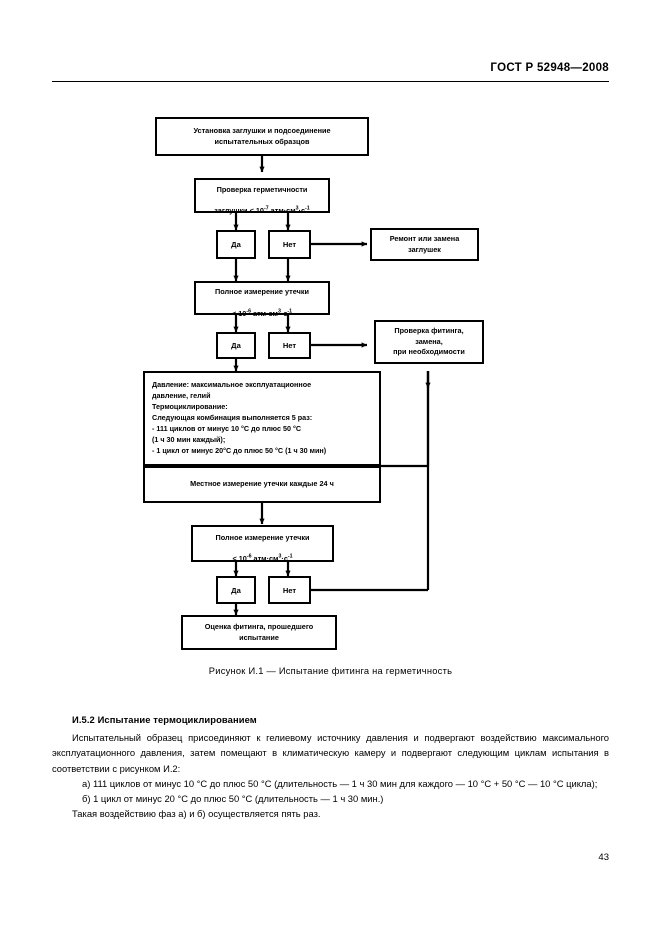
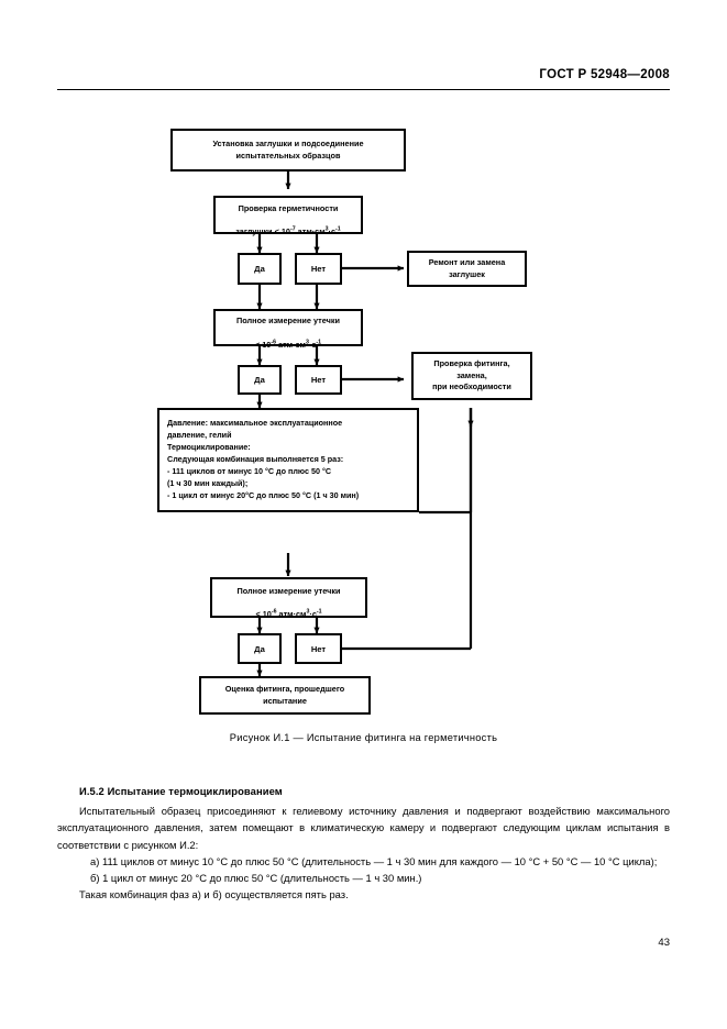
  ГОСТ Р 52948—2008
  Установка заглушки и подсоединение
  испытательных образцов
  Проверка герметичности
  заглушки < 10 атм·см ·с
  Да
  Нет
  Ремонт или замена
  заглушек
  Полное измерение утечки
  Да
  Нет
  Проверка фитинга,
  замена,
  при необходимости
  Давление: максимальное эксплуатационное
  давление, гелий
  Термоциклирование:
  Следующая комбинация выполняется 5 раз:
  - 111 циклов от минус 10 °C до плюс 50 °C
  (1 ч 30 мин каждый);
  - 1 цикл от минус 20°C до плюс 50 °C (1 ч 30 мин)
- Местное измерение утечки каждые 24 ч
  Полное измерение утечки
  Да
  Нет
  Оценка фитинга, прошедшего
  испытание
  Рисунок И.1 — Испытание фитинга на герметичность
  И.5.2 Испытание термоциклированием
  Испытательный образец присоединяют к гелиевому источнику давления и подвергают воздействию максимального эксплуатационного давления, затем помещают в климатическую камеру и подвергают следующим циклам испытания в соответствии с рисунком И.2:
  а) 111 циклов от минус 10 °C до плюс 50 °C (длительность — 1 ч 30 мин для каждого — 10 °C + 50 °C — 10 °C цикла);
  б) 1 цикл от минус 20 °C до плюс 50 °C (длительность — 1 ч 30 мин.)
- Такая воздействию фаз а) и б) осуществляется пять раз.
+ Такая комбинация фаз а) и б) осуществляется пять раз.
  43
